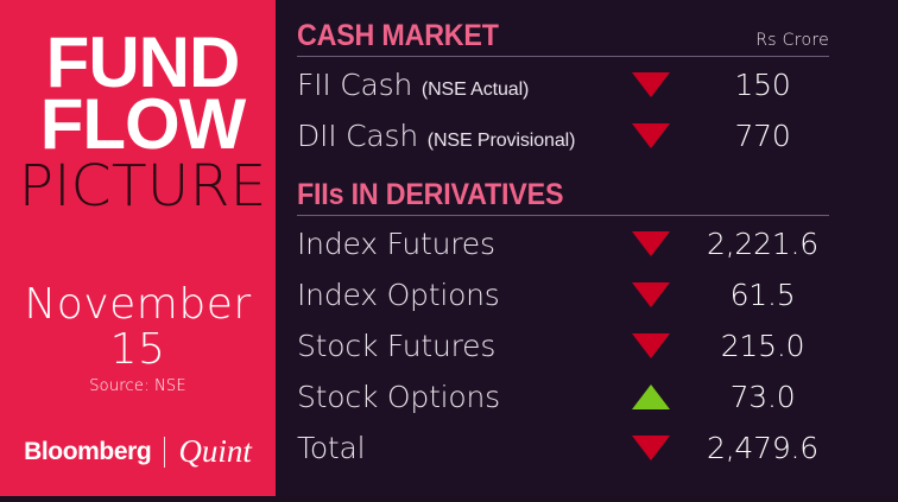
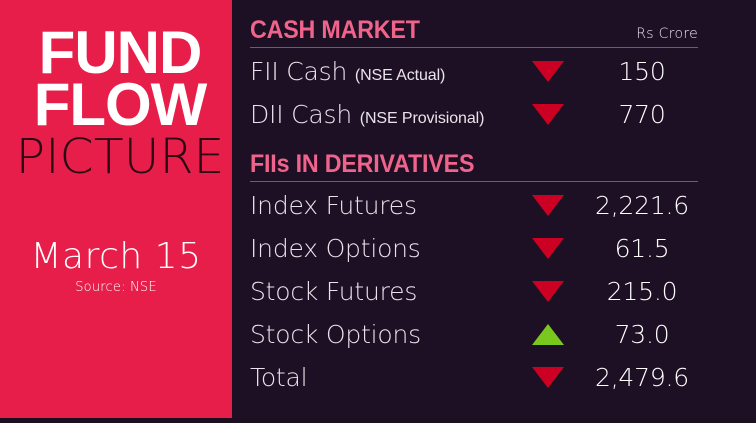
  FUND
  FLOW
  PICTURE
- November 15
+ March 15
  Source: NSE
- Bloomberg
- Quint
  CASH MARKET
  Rs Crore
  FII Cash (NSE Actual)
  150
  DII Cash (NSE Provisional)
  770
  FIIs IN DERIVATIVES
  Index Futures
  2,221.6
  Index Options
  61.5
  Stock Futures
  215.0
  Stock Options
  73.0
  Total
  2,479.6
